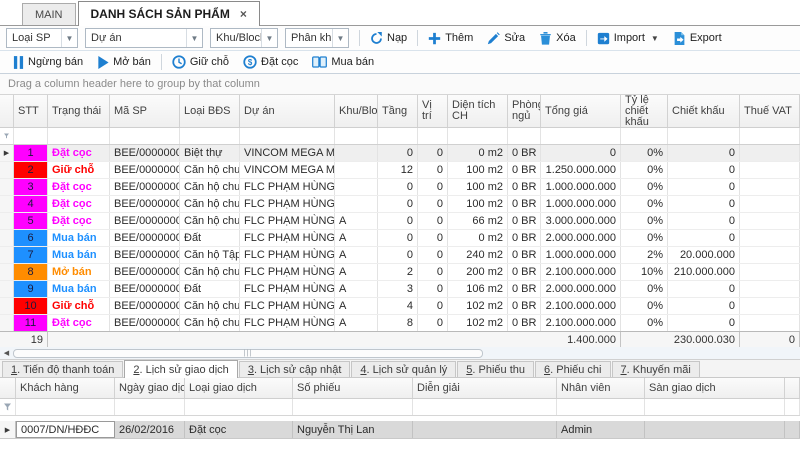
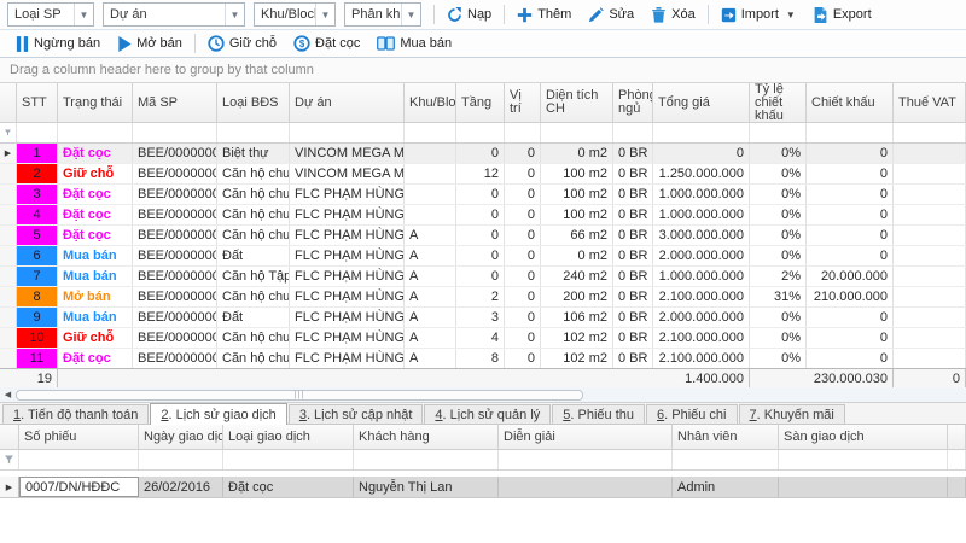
- MAIN
- DANH SÁCH SẢN PHẨM
- ×
  Loại SP
  ▼
  Dự án
  ▼
  Khu/Bloc
  ▼
  Phân kh
  ▼
  Nạp
  Thêm
  Sửa
  Xóa
  Import
  ▼
  Export
  Ngừng bán
  Mở bán
  Giữ chỗ
  $
  Đặt cọc
  Mua bán
  Drag a column header here to group by that column
  STT
  Trạng thái
  Mã SP
  Loại BĐS
  Dự án
  Khu/Blo
  Tầng
  Vị trí
  Diện tích CH
  Phòng ngủ
  Tổng giá
  Tỷ lệ chiết khấu
  Chiết khấu
  Thuế VAT
  1
  Đặt cọc
  BEE/0000000
  Biệt thự
  VINCOM MEGA M
  0
  0
  0 m2
  0 BR
  0
  0%
  0
  2
  Giữ chỗ
  BEE/0000000
  Căn hộ chu
  VINCOM MEGA M
  12
  0
  100 m2
  0 BR
  1.250.000.000
  0%
  0
  3
  Đặt cọc
  BEE/0000000
  Căn hộ chu
  FLC PHẠM HÙNG
  0
  0
  100 m2
  0 BR
  1.000.000.000
  0%
  0
  4
  Đặt cọc
  BEE/0000000
  Căn hộ chu
  FLC PHẠM HÙNG
  0
  0
  100 m2
  0 BR
  1.000.000.000
  0%
  0
  5
  Đặt cọc
  BEE/0000000
  Căn hộ chu
  FLC PHẠM HÙNG
  A
  0
  0
  66 m2
  0 BR
  3.000.000.000
  0%
  0
  6
  Mua bán
  BEE/0000000
  Đất
  FLC PHẠM HÙNG
  A
  0
  0
  0 m2
  0 BR
  2.000.000.000
  0%
  0
  7
  Mua bán
  BEE/0000000
  Căn hộ Tập
  FLC PHẠM HÙNG
  A
  0
  0
  240 m2
  0 BR
  1.000.000.000
  2%
  20.000.000
  8
  Mở bán
  BEE/0000000
  Căn hộ chu
  FLC PHẠM HÙNG
  A
  2
  0
  200 m2
  0 BR
  2.100.000.000
- 10%
+ 31%
  210.000.000
  9
  Mua bán
  BEE/0000000
  Đất
  FLC PHẠM HÙNG
  A
  3
  0
  106 m2
  0 BR
  2.000.000.000
  0%
  0
  10
  Giữ chỗ
  BEE/0000000
  Căn hộ chu
  FLC PHẠM HÙNG
  A
  4
  0
  102 m2
  0 BR
  2.100.000.000
  0%
  0
  11
  Đặt cọc
  BEE/0000000
  Căn hộ chu
  FLC PHẠM HÙNG
  A
  8
  0
  102 m2
  0 BR
  2.100.000.000
  0%
  0
  19
  1.400.000
  230.000.030
  0
  1
  . Tiến độ thanh toán
  2
  . Lịch sử giao dịch
  3
  . Lịch sử cập nhật
  4
  . Lịch sử quản lý
  5
  . Phiếu thu
  6
  . Phiếu chi
  7
  . Khuyến mãi
- Khách hàng
+ Số phiếu
  Ngày giao dịc
  Loại giao dịch
- Số phiếu
+ Khách hàng
  Diễn giải
  Nhân viên
  Sàn giao dịch
  0007/DN/HĐĐC
  26/02/2016
  Đặt cọc
  Nguyễn Thị Lan
  Admin
